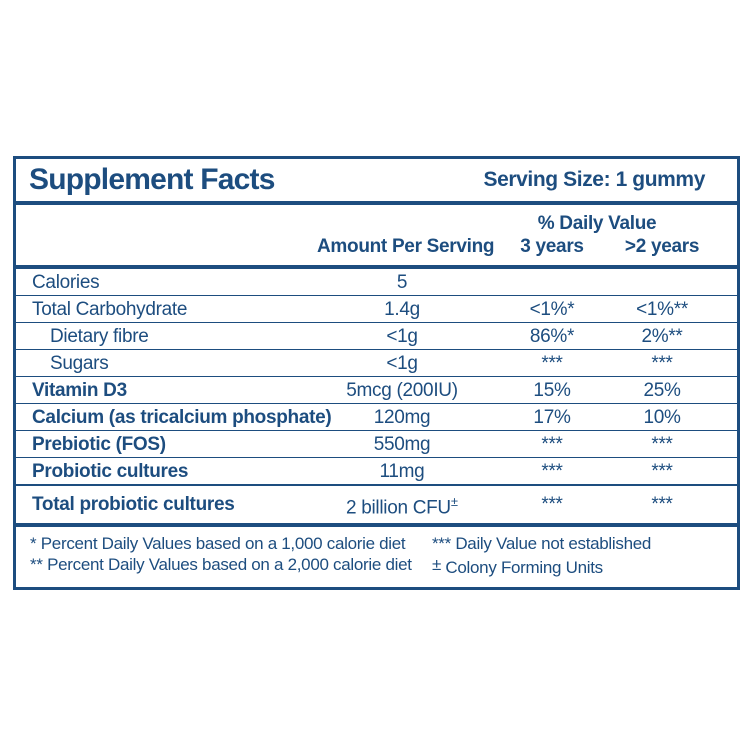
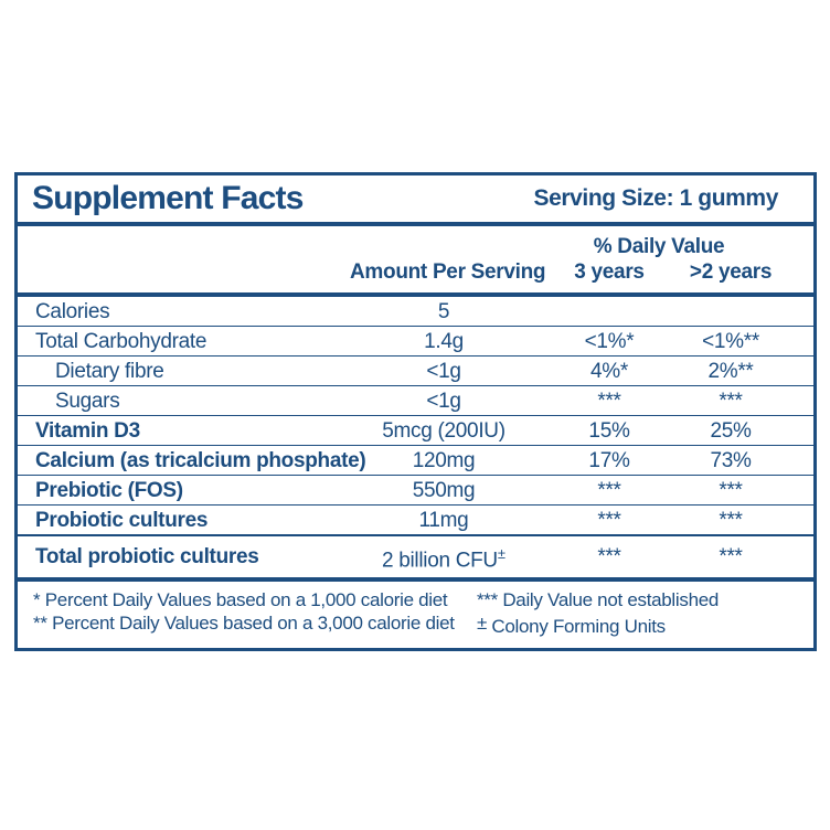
  Supplement Facts
  Serving Size: 1 gummy
  	% Daily Value
  	Amount Per Serving	3 years	>2 years
  Calories	5
  Total Carbohydrate	1.4g	<1%*	<1%**
- Dietary fibre	<1g	86%*	2%**
+ Dietary fibre	<1g	4%*	2%**
  Sugars	<1g	***	***
  Vitamin D3	5mcg (200IU)	15%	25%
- Calcium (as tricalcium phosphate)	120mg	17%	10%
+ Calcium (as tricalcium phosphate)	120mg	17%	73%
  Prebiotic (FOS)	550mg	***	***
  Probiotic cultures	11mg	***	***
  Total probiotic cultures	2 billion CFU±	***	***
  * Percent Daily Values based on a 1,000 calorie diet
- ** Percent Daily Values based on a 2,000 calorie diet
+ ** Percent Daily Values based on a 3,000 calorie diet
  *** Daily Value not established
  ± Colony Forming Units
